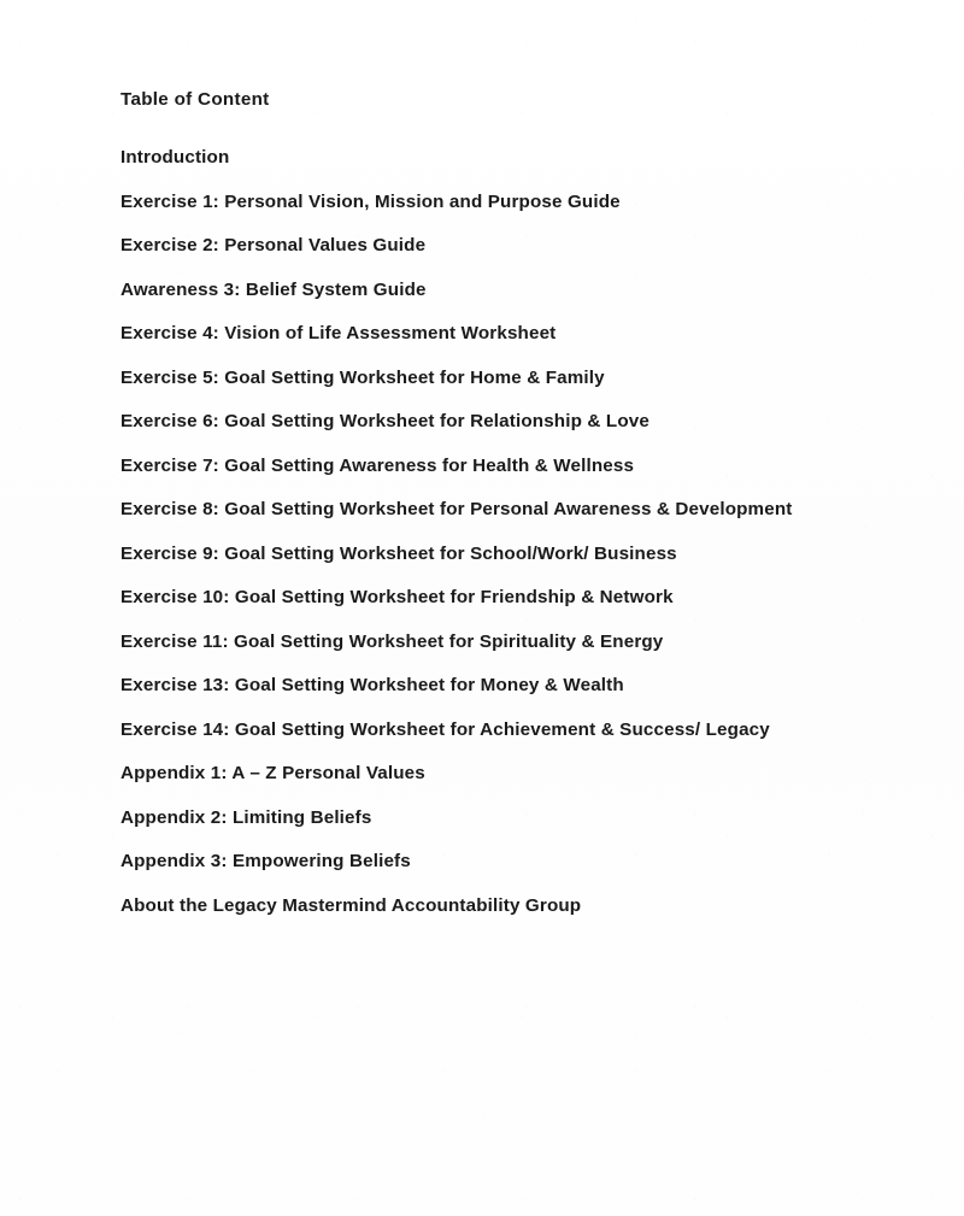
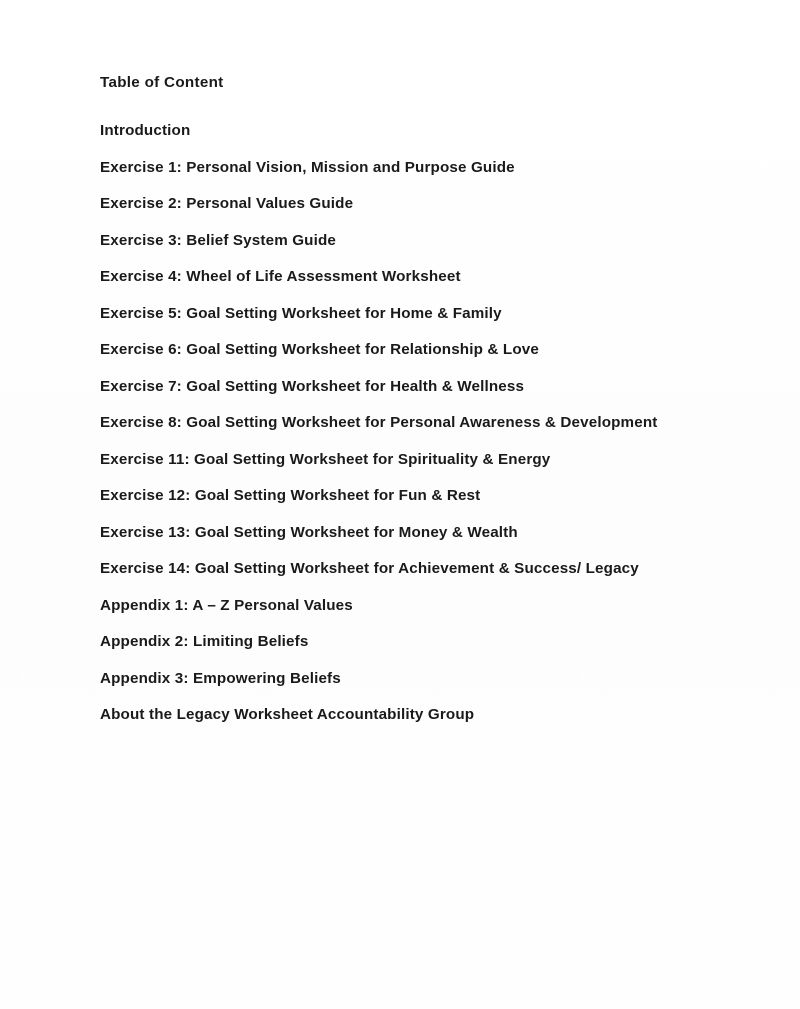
  Table of Content
  Introduction
  Exercise 1: Personal Vision, Mission and Purpose Guide
  Exercise 2: Personal Values Guide
- Awareness 3: Belief System Guide
+ Exercise 3: Belief System Guide
- Exercise 4: Vision of Life Assessment Worksheet
+ Exercise 4: Wheel of Life Assessment Worksheet
  Exercise 5: Goal Setting Worksheet for Home & Family
  Exercise 6: Goal Setting Worksheet for Relationship & Love
- Exercise 7: Goal Setting Awareness for Health & Wellness
+ Exercise 7: Goal Setting Worksheet for Health & Wellness
  Exercise 8: Goal Setting Worksheet for Personal Awareness & Development
- Exercise 9: Goal Setting Worksheet for School/Work/ Business
- Exercise 10: Goal Setting Worksheet for Friendship & Network
  Exercise 11: Goal Setting Worksheet for Spirituality & Energy
+ Exercise 12: Goal Setting Worksheet for Fun & Rest
  Exercise 13: Goal Setting Worksheet for Money & Wealth
  Exercise 14: Goal Setting Worksheet for Achievement & Success/ Legacy
  Appendix 1: A – Z Personal Values
  Appendix 2: Limiting Beliefs
  Appendix 3: Empowering Beliefs
- About the Legacy Mastermind Accountability Group
+ About the Legacy Worksheet Accountability Group
